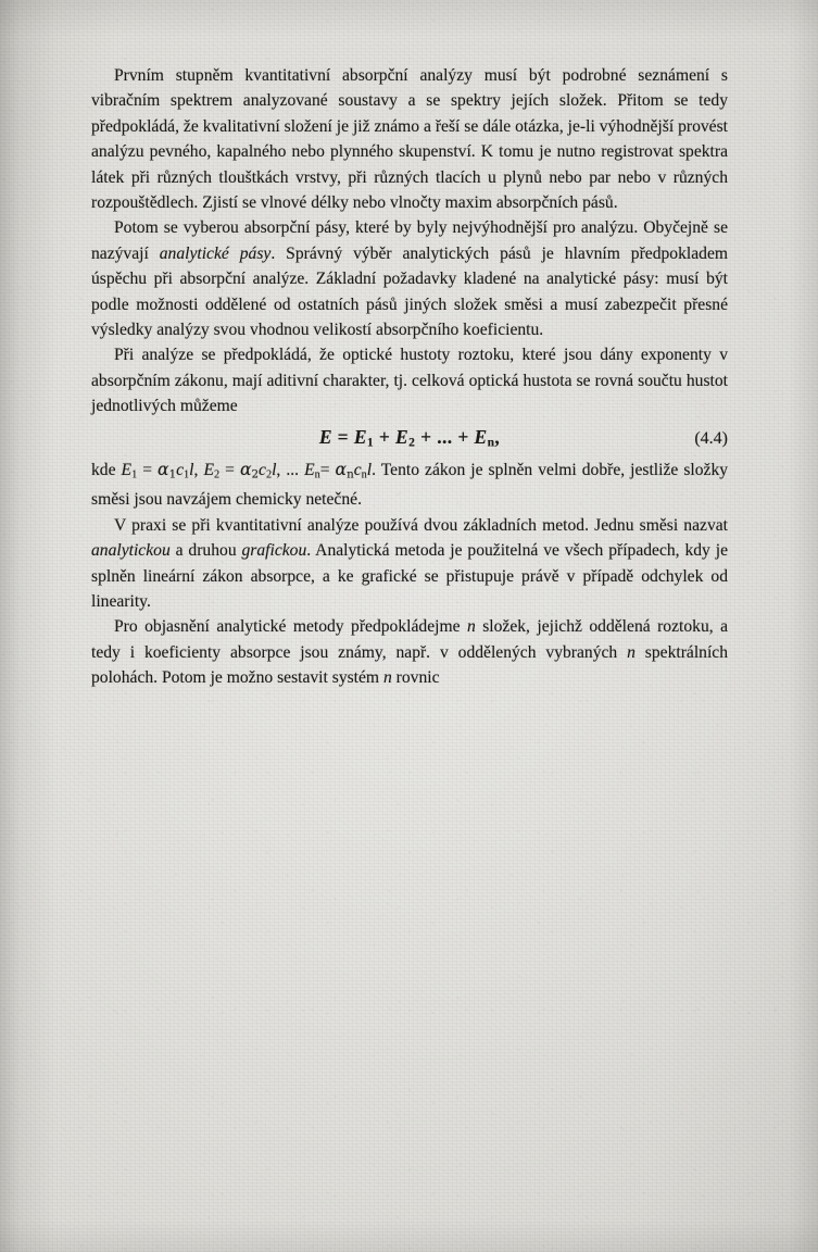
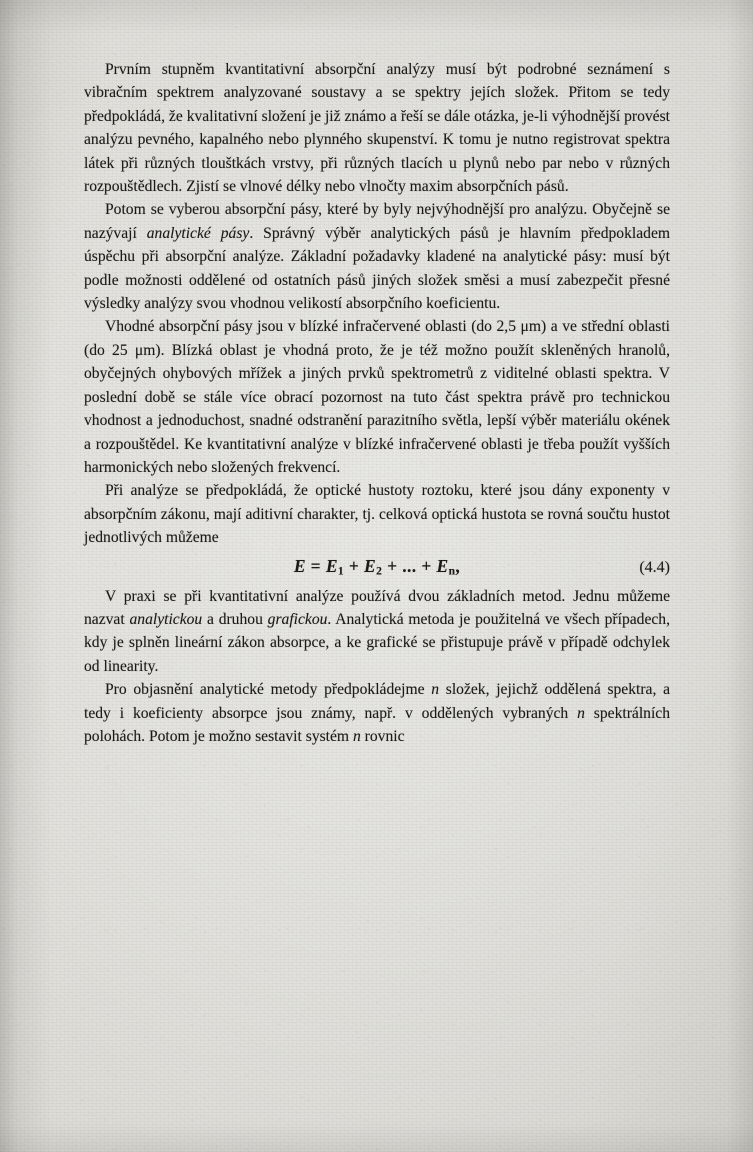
  Prvním stupněm kvantitativní absorpční analýzy musí být podrobné seznámení s vibračním spektrem analyzované soustavy a se spektry jejích složek. Přitom se tedy předpokládá, že kvalitativní složení je již známo a řeší se dále otázka, je-li výhodnější provést analýzu pevného, kapalného nebo plynného skupenství. K tomu je nutno registrovat spektra látek při různých tlouštkách vrstvy, při různých tlacích u plynů nebo par nebo v různých rozpouštědlech. Zjistí se vlnové délky nebo vlnočty maxim absorpčních pásů.
  Potom se vyberou absorpční pásy, které by byly nejvýhodnější pro analýzu. Obyčejně se nazývají analytické pásy. Správný výběr analytických pásů je hlavním předpokladem úspěchu při absorpční analýze. Základní požadavky kladené na analytické pásy: musí být podle možnosti oddělené od ostatních pásů jiných složek směsi a musí zabezpečit přesné výsledky analýzy svou vhodnou velikostí absorpčního koeficientu.
+ Vhodné absorpční pásy jsou v blízké infračervené oblasti (do 2,5 μm) a ve střední oblasti (do 25 μm). Blízká oblast je vhodná proto, že je též možno použít skleněných hranolů, obyčejných ohybových mřížek a jiných prvků spektrometrů z viditelné oblasti spektra. V poslední době se stále více obrací pozornost na tuto část spektra právě pro technickou vhodnost a jednoduchost, snadné odstranění parazitního světla, lepší výběr materiálu okének a rozpouštědel. Ke kvantitativní analýze v blízké infračervené oblasti je třeba použít vyšších harmonických nebo složených frekvencí.
  Při analýze se předpokládá, že optické hustoty roztoku, které jsou dány exponenty v absorpčním zákonu, mají aditivní charakter, tj. celková optická hustota se rovná součtu hustot jednotlivých můžeme
  E = E1 + E2 + ... + En,
  (4.4)
- kde E1 = α1c1l, E2 = α2c2l, ... En= αncnl. Tento zákon je splněn velmi dobře, jestliže složky směsi jsou navzájem chemicky netečné.
- V praxi se při kvantitativní analýze používá dvou základních metod. Jednu směsi nazvat analytickou a druhou grafickou. Analytická metoda je použitelná ve všech případech, kdy je splněn lineární zákon absorpce, a ke grafické se přistupuje právě v případě odchylek od linearity.
+ V praxi se při kvantitativní analýze používá dvou základních metod. Jednu můžeme nazvat analytickou a druhou grafickou. Analytická metoda je použitelná ve všech případech, kdy je splněn lineární zákon absorpce, a ke grafické se přistupuje právě v případě odchylek od linearity.
- Pro objasnění analytické metody předpokládejme n složek, jejichž oddělená roztoku, a tedy i koeficienty absorpce jsou známy, např. v oddělených vybraných n spektrálních polohách. Potom je možno sestavit systém n rovnic
+ Pro objasnění analytické metody předpokládejme n složek, jejichž oddělená spektra, a tedy i koeficienty absorpce jsou známy, např. v oddělených vybraných n spektrálních polohách. Potom je možno sestavit systém n rovnic
